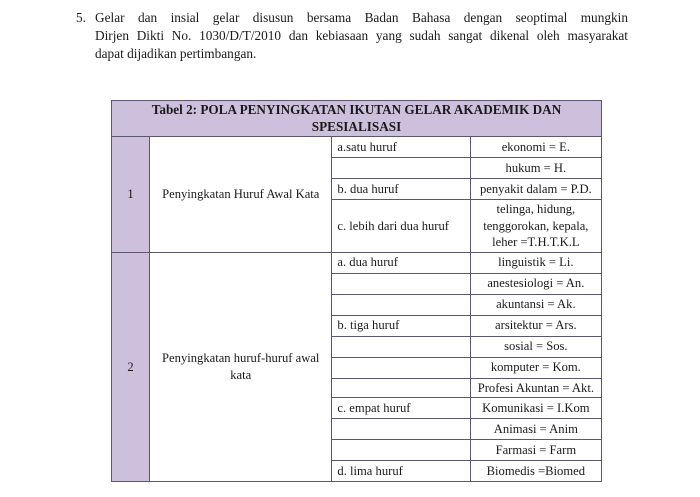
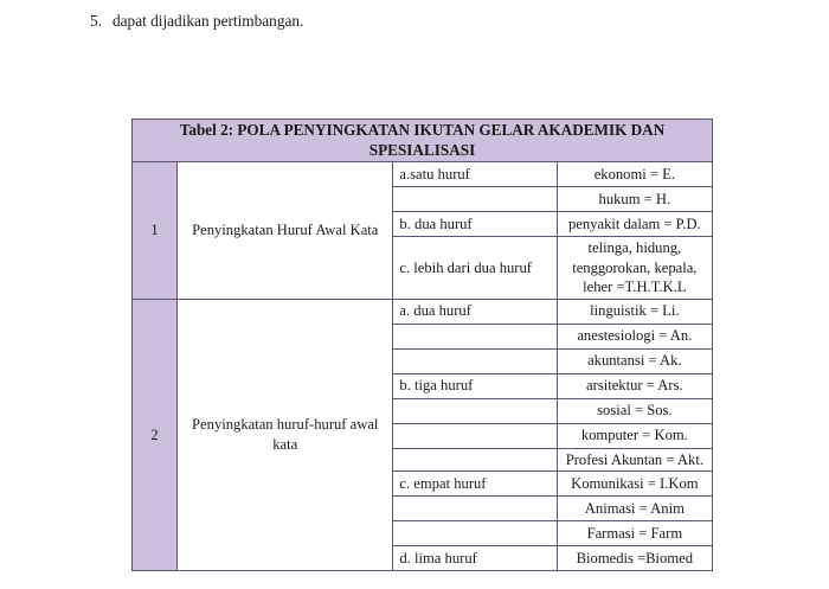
  5.
- Gelar dan insial gelar disusun bersama Badan Bahasa dengan seoptimal mungkin
- Dirjen Dikti No. 1030/D/T/2010 dan kebiasaan yang sudah sangat dikenal oleh masyarakat
  dapat dijadikan pertimbangan.
  Tabel 2: POLA PENYINGKATAN IKUTAN GELAR AKADEMIK DAN SPESIALISASI
  1	Penyingkatan Huruf Awal Kata	a.satu huruf	ekonomi = E.
  	hukum = H.
  b. dua huruf	penyakit dalam = P.D.
  c. lebih dari dua huruf	telinga, hidung, tenggorokan, kepala, leher =T.H.T.K.L
  2	Penyingkatan huruf-huruf awal kata	a. dua huruf	linguistik = Li.
  	anestesiologi = An.
  	akuntansi = Ak.
  b. tiga huruf	arsitektur = Ars.
  	sosial = Sos.
  	komputer = Kom.
  	Profesi Akuntan = Akt.
  c. empat huruf	Komunikasi = I.Kom
  	Animasi = Anim
  	Farmasi = Farm
  d. lima huruf	Biomedis =Biomed
